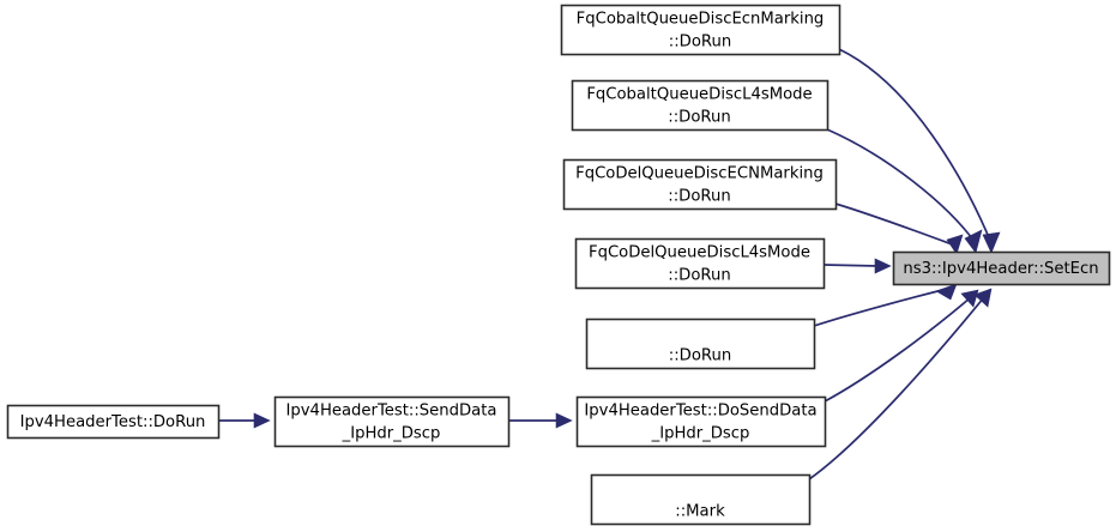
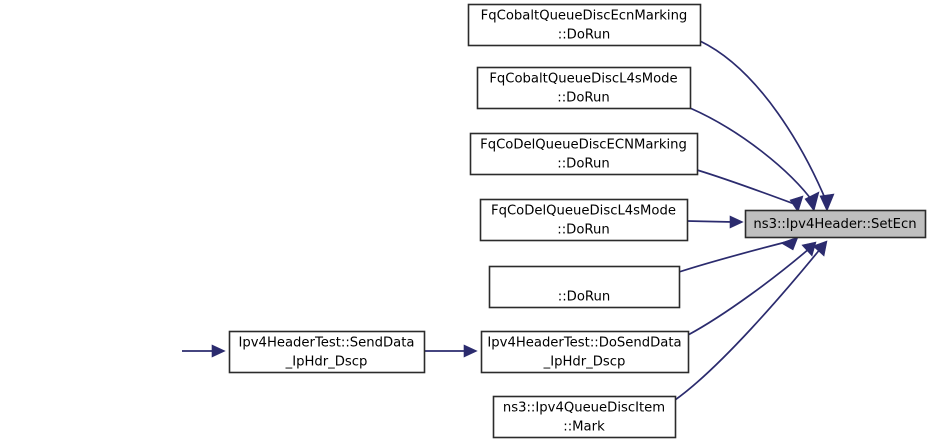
  FqCobaltQueueDiscEcnMarking
  ::DoRun
  FqCobaltQueueDiscL4sMode
  ::DoRun
  FqCoDelQueueDiscECNMarking
  ::DoRun
  FqCoDelQueueDiscL4sMode
  ::DoRun
  ::DoRun
  Ipv4HeaderTest::DoSendData
  _IpHdr_Dscp
+ ns3::Ipv4QueueDiscItem
  ::Mark
  Ipv4HeaderTest::SendData
  _IpHdr_Dscp
- Ipv4HeaderTest::DoRun
  ns3::Ipv4Header::SetEcn
